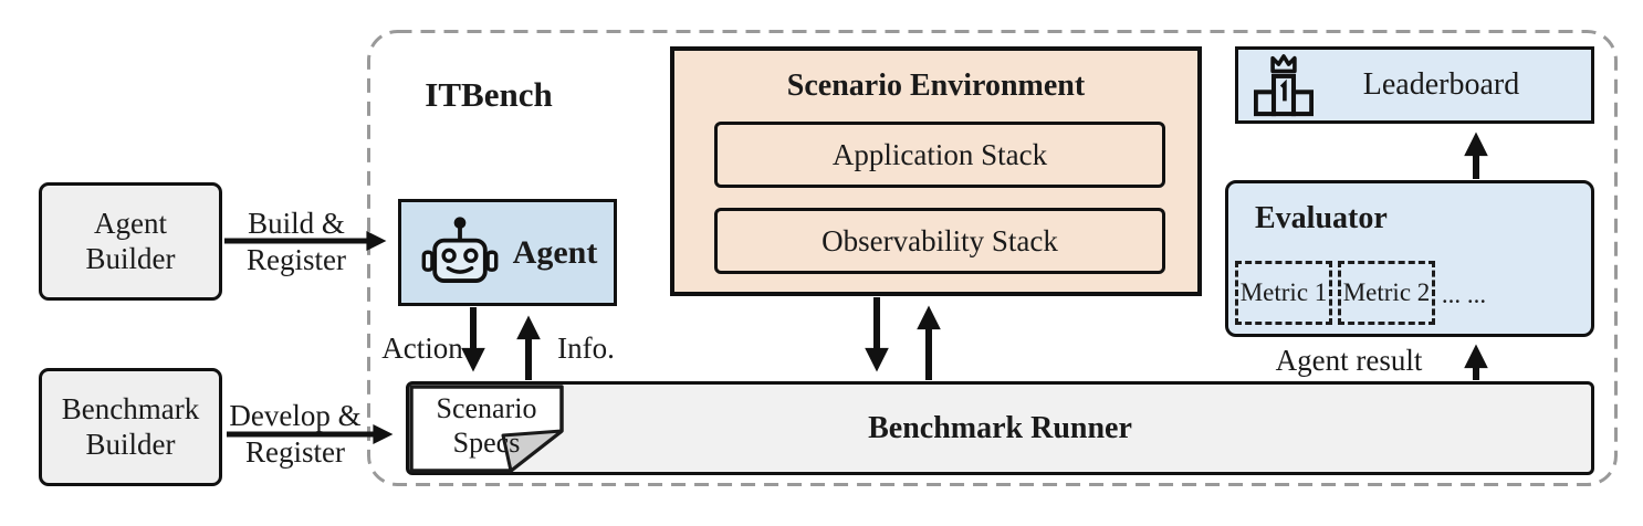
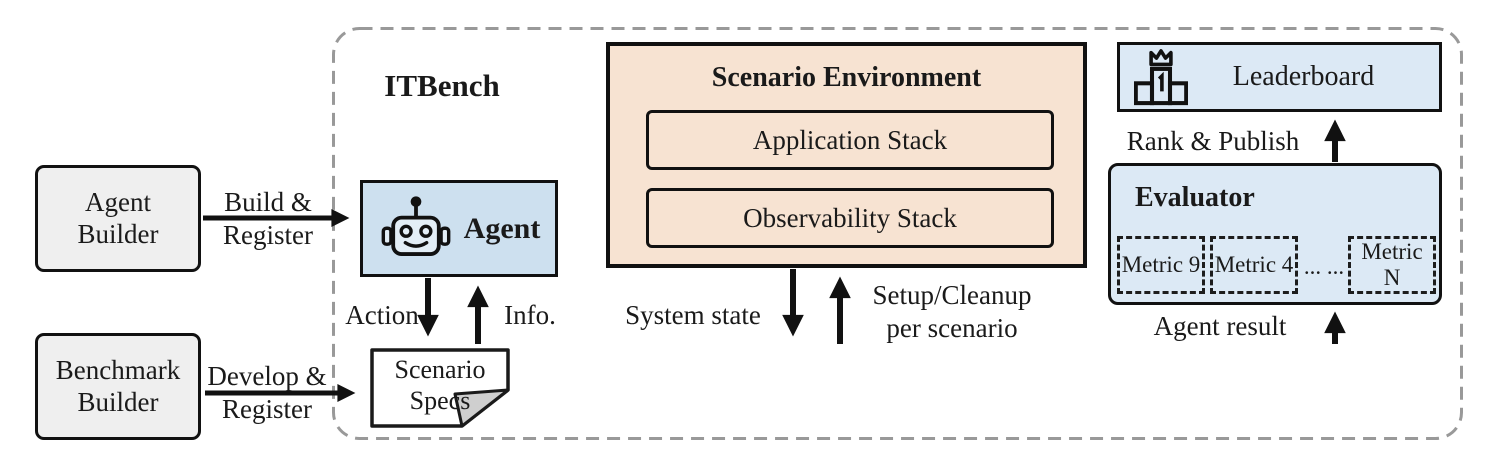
  ITBench
  Agent
  Builder
  Benchmark
  Builder
- Benchmark Runner
  Scenario
  Specs
  Agent
  Scenario Environment
  Application Stack
  Observability Stack
  Leaderboard
  Evaluator
- Metric 1
+ Metric 9
- Metric 2
+ Metric 4
  ... ...
+ Metric N
  Build &
  Register
  Develop &
  Register
  Action
  Info.
+ System state
+ Setup/Cleanup
+ per scenario
  Agent result
+ Rank & Publish
